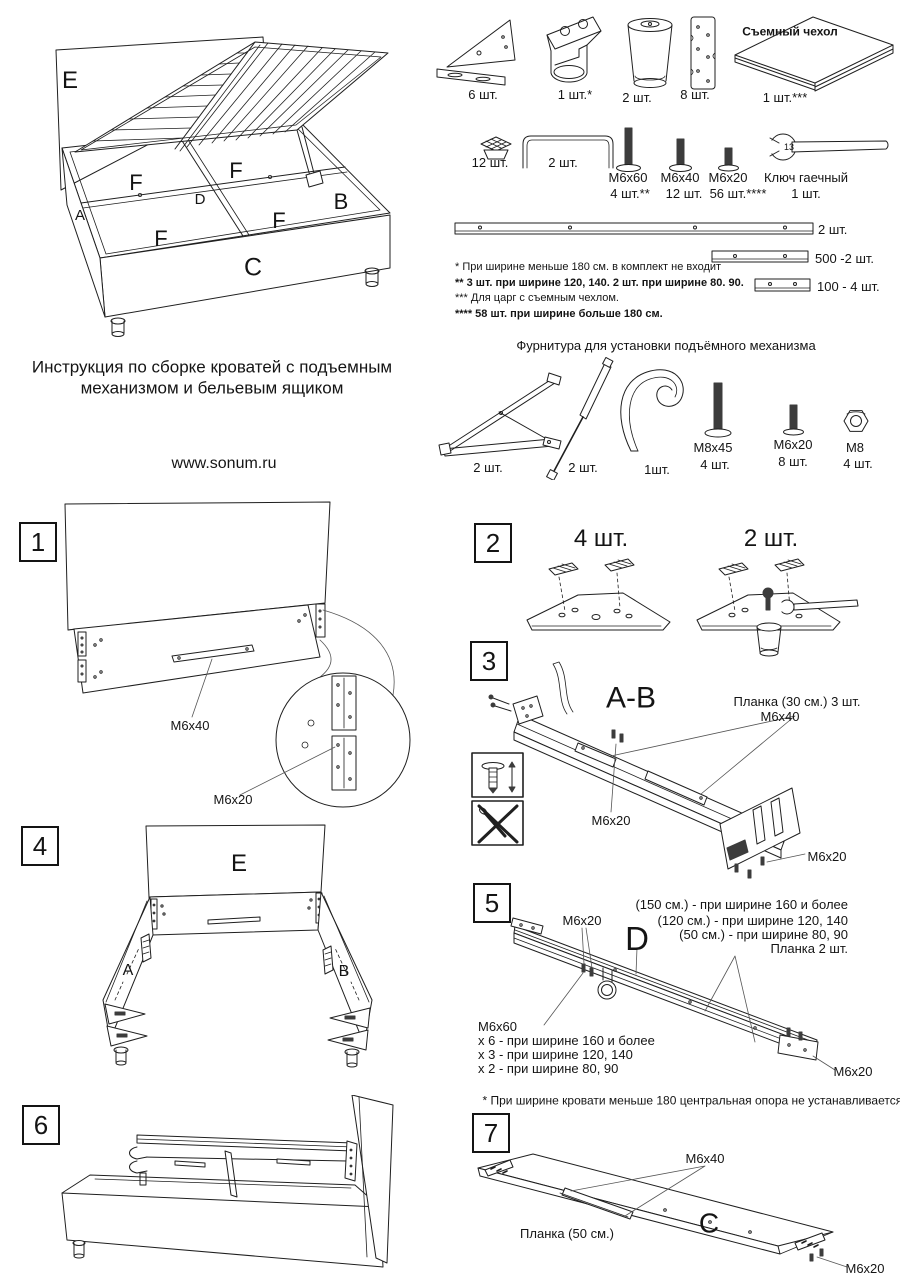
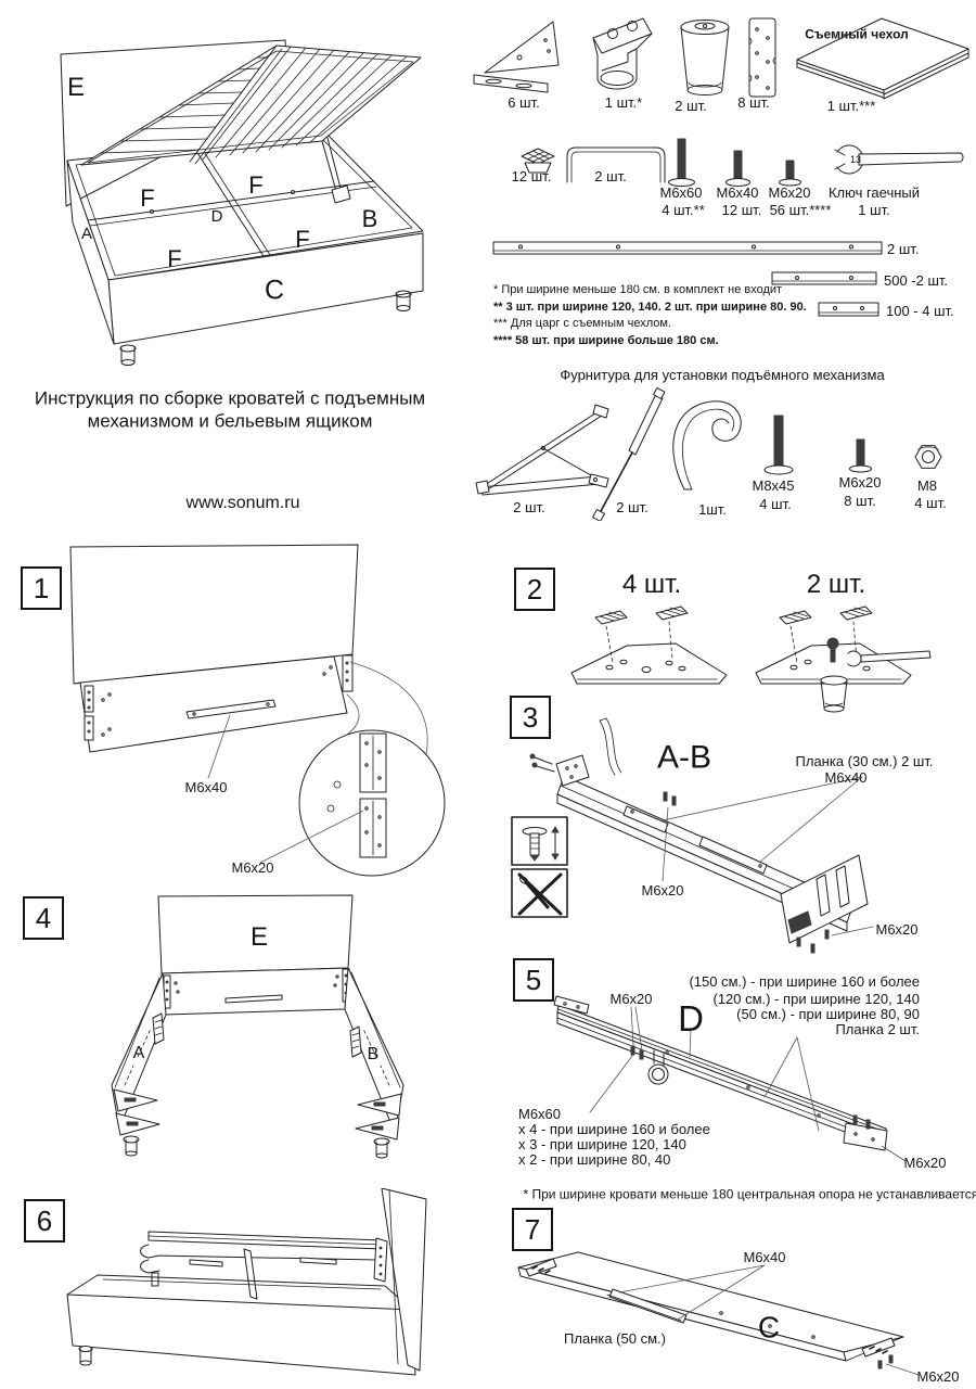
  E
  A
  B
  C
  D
  F
  F
  F
  F
  6 шт.
  1 шт.*
  2 шт.
  8 шт.
  1 шт.***
  Съемный чехол
  12 шт.
  2 шт.
  М6х60
  4 шт.**
  М6х40
  12 шт.
  М6х20
  56 шт.****
  Ключ гаечный
  1 шт.
  13
  2 шт.
  500 -2 шт.
  100 - 4 шт.
  * При ширине меньше 180 см. в комплект не входит
  ** 3 шт. при ширине 120, 140. 2 шт. при ширине 80. 90.
  *** Для царг с съемным чехлом.
  **** 58 шт. при ширине больше 180 см.
  Инструкция по сборке кроватей с подъемным
  механизмом и бельевым ящиком
  www.sonum.ru
  Фурнитура для установки подъёмного механизма
  2 шт.
  2 шт.
  1шт.
  М8х45
  4 шт.
  М6х20
  8 шт.
  М8
  4 шт.
  1
  М6х40
  М6х20
  2
  4 шт.
  2 шт.
  3
  A-B
- Планка (30 см.) 3 шт.
+ Планка (30 см.) 2 шт.
  М6х40
  М6х20
  М6х20
  4
  E
  A
  B
  5
  М6х20
  D
  (150 см.) - при ширине 160 и более
  (120 см.) - при ширине 120, 140
  (50 см.) - при ширине 80, 90
  Планка 2 шт.
  М6х60
- х 6 - при ширине 160 и более
+ х 4 - при ширине 160 и более
  х 3 - при ширине 120, 140
- х 2 - при ширине 80, 90
+ х 2 - при ширине 80, 40
  М6х20
  * При ширине кровати меньше 180 центральная опора не устанавливается
  6
  7
  М6х40
  Планка (50 см.)
  C
  М6х20
